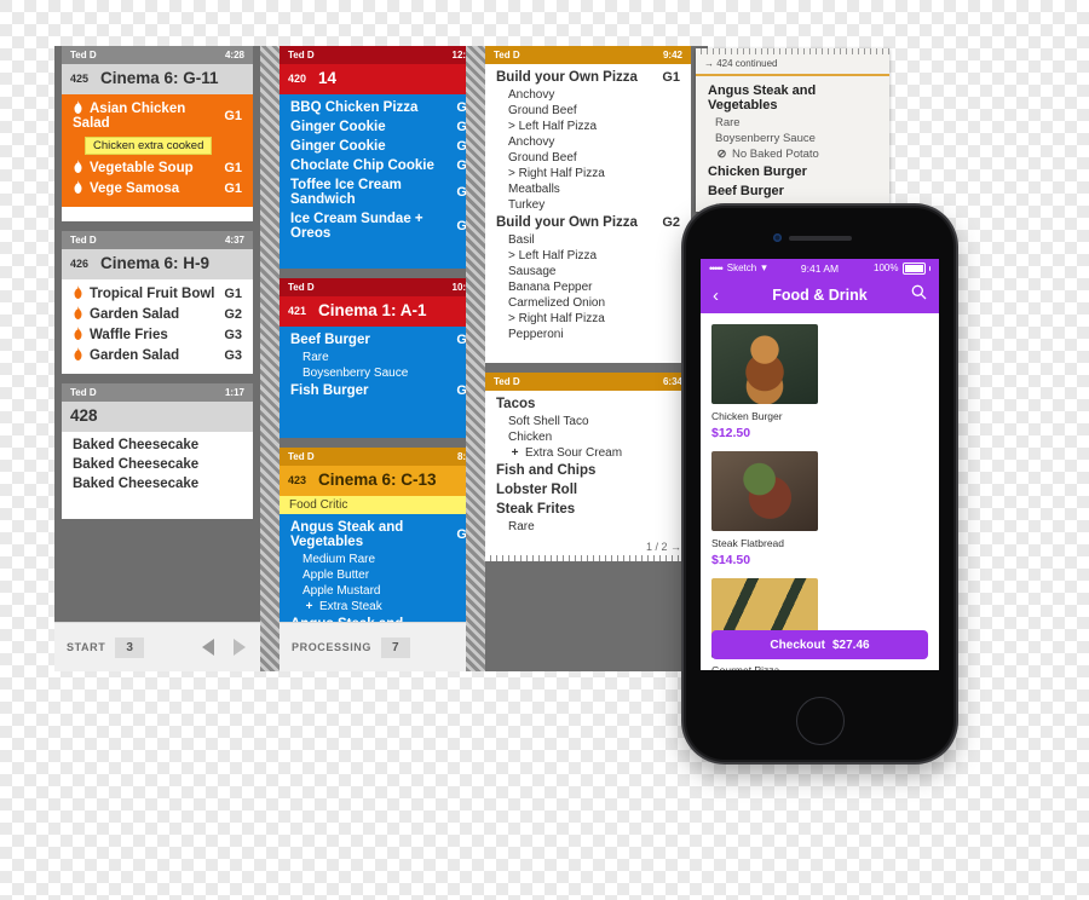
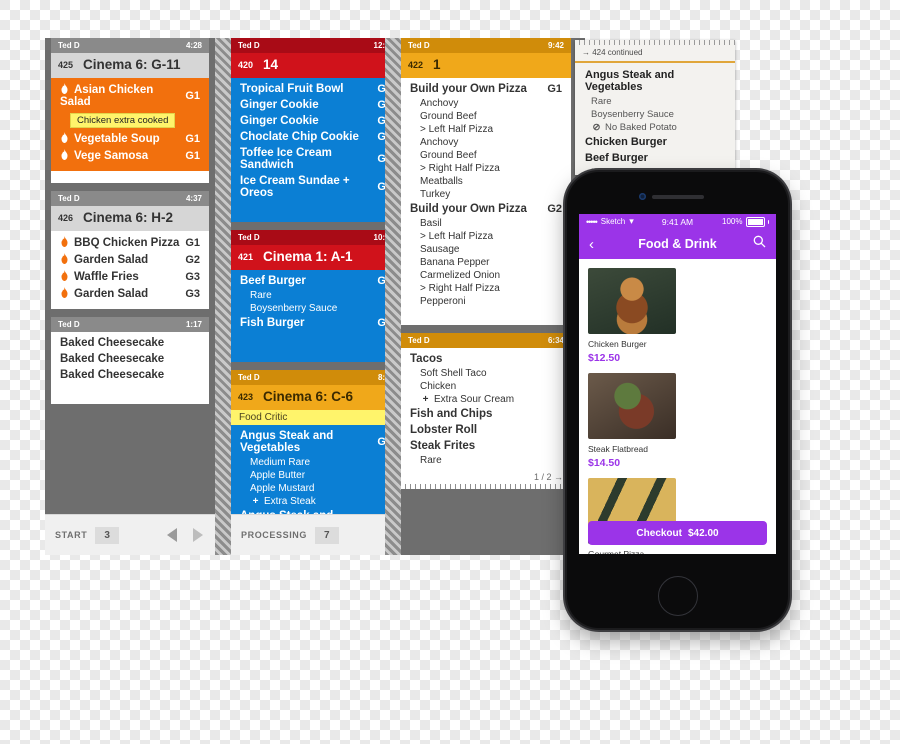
  Ted D
  4:28
  425
  Cinema 6: G-11
  Asian Chicken Salad
  G1
  Chicken extra cooked
  Vegetable Soup
  G1
  Vege Samosa
  G1
  Ted D
  4:37
  426
- Cinema 6: H-9
+ Cinema 6: H-2
- Tropical Fruit Bowl
+ BBQ Chicken Pizza
  G1
  Garden Salad
  G2
  Waffle Fries
  G3
  Garden Salad
  G3
  Ted D
  1:17
- 428
  Baked Cheesecake
  Baked Cheesecake
  Baked Cheesecake
  START
  3
  Ted D
  420
  14
- BBQ Chicken Pizza
+ Tropical Fruit Bowl
  Ginger Cookie
  Ginger Cookie
  Choclate Chip Cookie
  Toffee Ice Cream Sandwich
  Ice Cream Sundae + Oreos
  Ted D
  421
  Cinema 1: A-1
  Beef Burger
  Rare
  Boysenberry Sauce
  Fish Burger
  Ted D
  423
- Cinema 6: C-13
+ Cinema 6: C-6
  Food Critic
  Angus Steak and Vegetables
  Medium Rare
  Apple Butter
  Apple Mustard
  + Extra Steak
  PROCESSING
  7
  Ted D
  9:42
+ 422
+ 1
  Build your Own Pizza
  G1
  Anchovy
  Ground Beef
  > Left Half Pizza
  Anchovy
  Ground Beef
  > Right Half Pizza
  Meatballs
  Turkey
  Build your Own Pizza
  G2
  Basil
  > Left Half Pizza
  Sausage
  Banana Pepper
  Carmelized Onion
  > Right Half Pizza
  Pepperoni
  Ted D
  6:34
  Tacos
  Soft Shell Taco
  Chicken
  + Extra Sour Cream
  Fish and Chips
  Lobster Roll
  Steak Frites
  Rare
  1 / 2 →
  → 424 continued
  Angus Steak and Vegetables
  Rare
  Boysenberry Sauce
  ⊘ No Baked Potato
  Chicken Burger
  Beef Burger
  •••••
  Sketch
  ▾
  9:41 AM
  100%
  ‹
  Food & Drink
  Chicken Burger
  $12.50
  Steak Flatbread
  $14.50
  Checkout
- $27.46
+ $42.00
